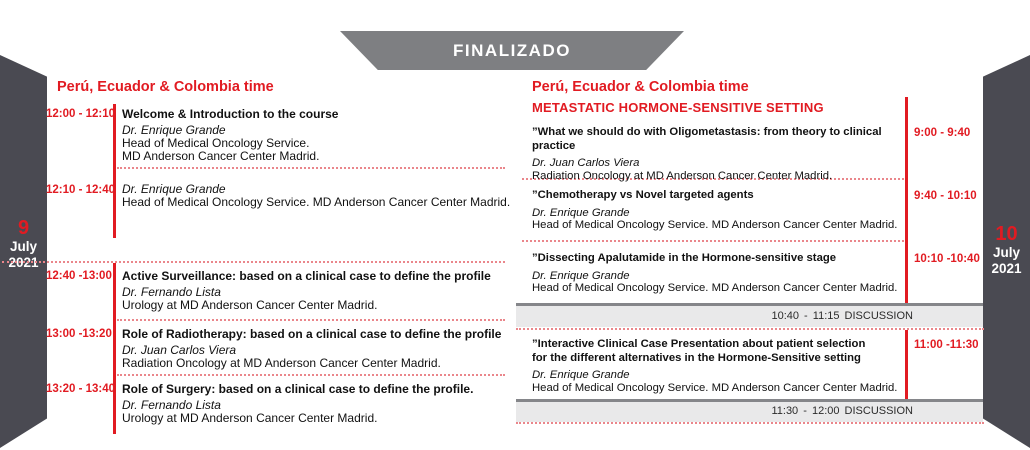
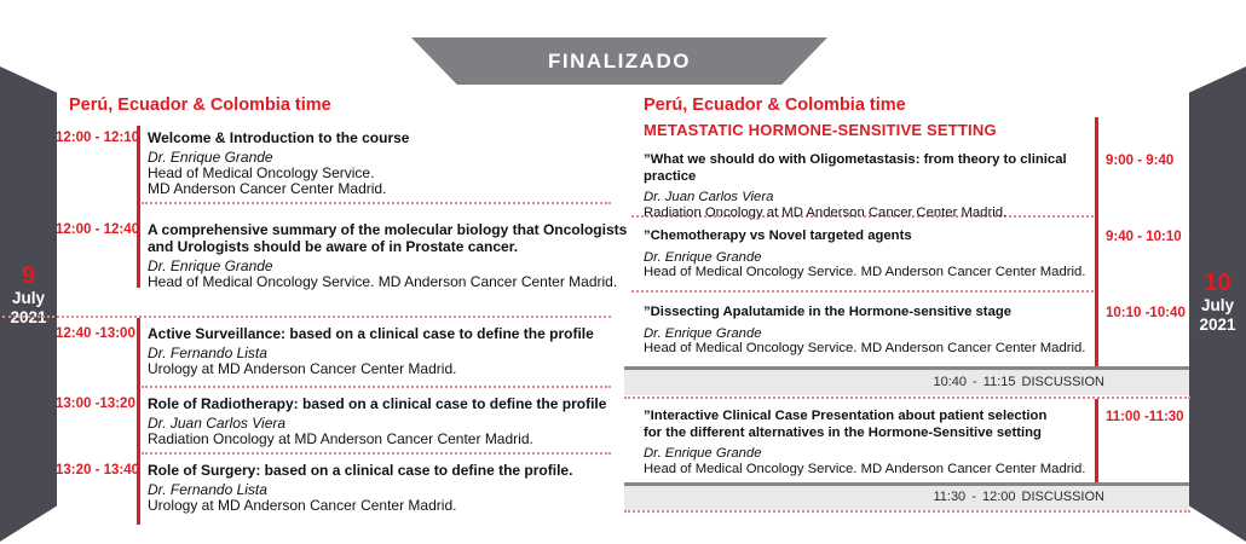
  FINALIZADO
  9
  July
  2021
  10
  July
  2021
  Perú, Ecuador & Colombia time
  Perú, Ecuador & Colombia time
  METASTATIC HORMONE-SENSITIVE SETTING
  12:00 - 12:10
  Welcome & Introduction to the course
  Dr. Enrique Grande
  Head of Medical Oncology Service.
  MD Anderson Cancer Center Madrid.
- 12:10 - 12:40
+ 12:00 - 12:40
+ A comprehensive summary of the molecular biology that Oncologists
+ and Urologists should be aware of in Prostate cancer.
  Dr. Enrique Grande
  Head of Medical Oncology Service. MD Anderson Cancer Center Madrid.
  12:40 -13:00
  Active Surveillance: based on a clinical case to define the profile
  Dr. Fernando Lista
  Urology at MD Anderson Cancer Center Madrid.
  13:00 -13:20
  Role of Radiotherapy: based on a clinical case to define the profile
  Dr. Juan Carlos Viera
  Radiation Oncology at MD Anderson Cancer Center Madrid.
  13:20 - 13:40
  Role of Surgery: based on a clinical case to define the profile.
  Dr. Fernando Lista
  Urology at MD Anderson Cancer Center Madrid.
  9:00 - 9:40
  ”What we should do with Oligometastasis: from theory to clinical practice
  Dr. Juan Carlos Viera
  Radiation Oncology at MD Anderson Cancer Center Madrid.
  9:40 - 10:10
  ”Chemotherapy vs Novel targeted agents
  Dr. Enrique Grande
  Head of Medical Oncology Service. MD Anderson Cancer Center Madrid.
  10:10 -10:40
  ”Dissecting Apalutamide in the Hormone-sensitive stage
  Dr. Enrique Grande
  Head of Medical Oncology Service. MD Anderson Cancer Center Madrid.
  10:40 - 11:15 DISCUSSION
  11:00 -11:30
  ”Interactive Clinical Case Presentation about patient selection
  for the different alternatives in the Hormone-Sensitive setting
  Dr. Enrique Grande
  Head of Medical Oncology Service. MD Anderson Cancer Center Madrid.
  11:30 - 12:00 DISCUSSION
